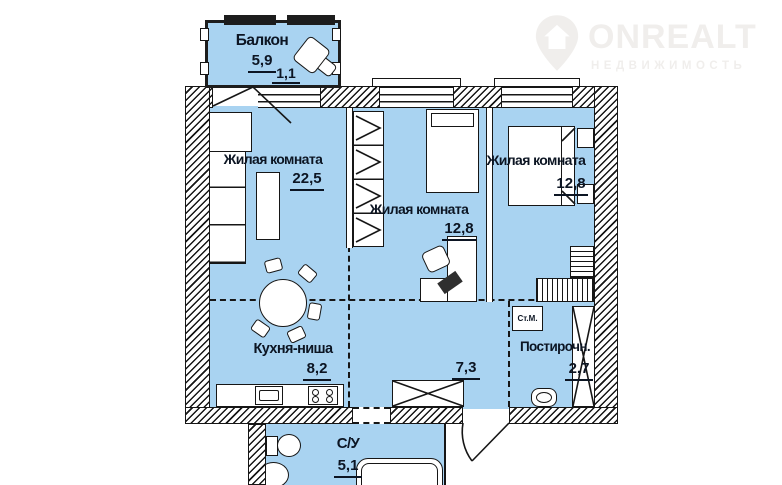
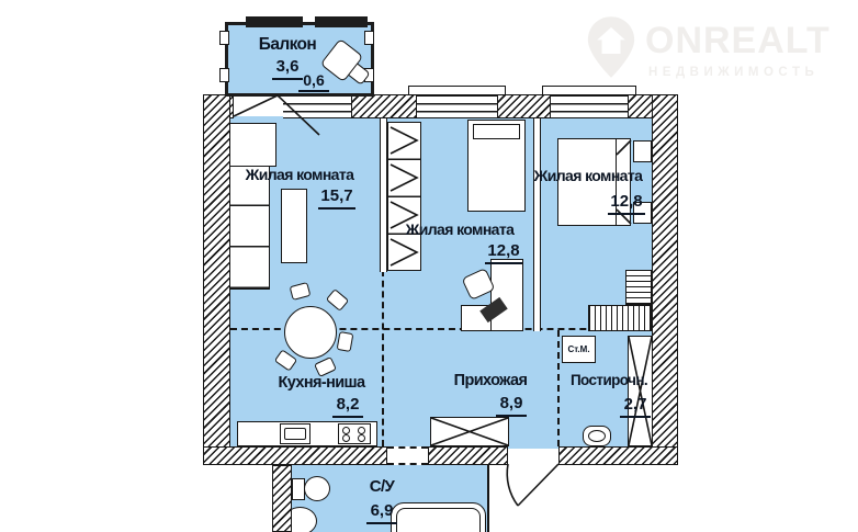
  Ст.М.
  Балкон
- 5,9
+ 3,6
- 1,1
+ 0,6
  Жилая комната
- 22,5
+ 15,7
  Жилая комната
  12,8
  Жилая комната
  12,8
  Кухня-ниша
  8,2
+ Прихожая
- 7,3
+ 8,9
  Постирочн.
  2,7
  С/У
- 5,1
+ 6,9
